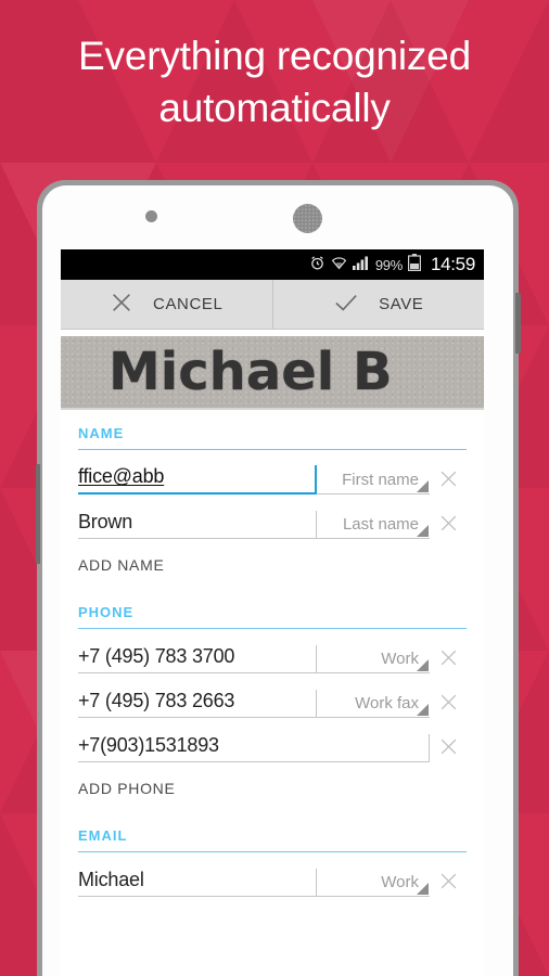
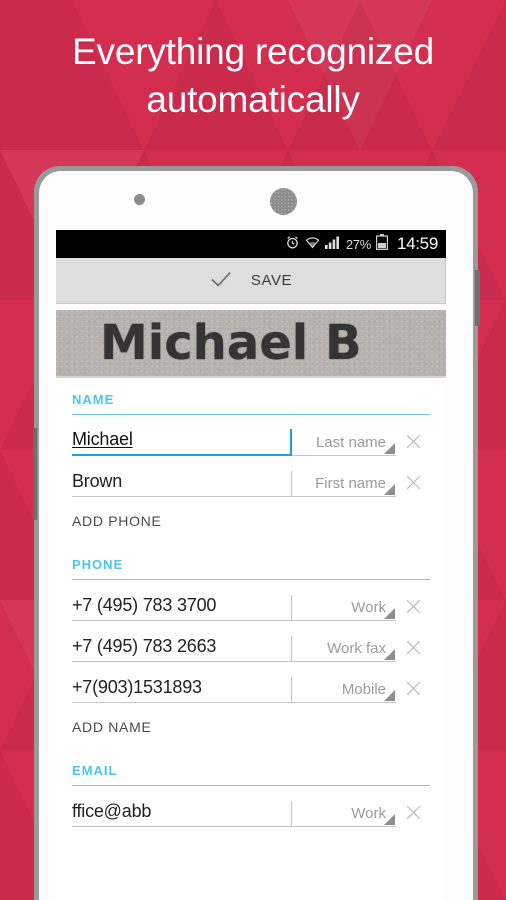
  Everything recognized
  automatically
- 99%
+ 27%
  14:59
- CANCEL
  SAVE
  Michael B
  NAME
- ffice@abb
+ Michael
- First name
+ Last name
  Brown
- Last name
+ First name
- ADD NAME
+ ADD PHONE
  PHONE
  +7 (495) 783 3700
  Work
  +7 (495) 783 2663
  Work fax
  +7(903)1531893
+ Mobile
- ADD PHONE
+ ADD NAME
  EMAIL
- Michael
+ ffice@abb
  Work
